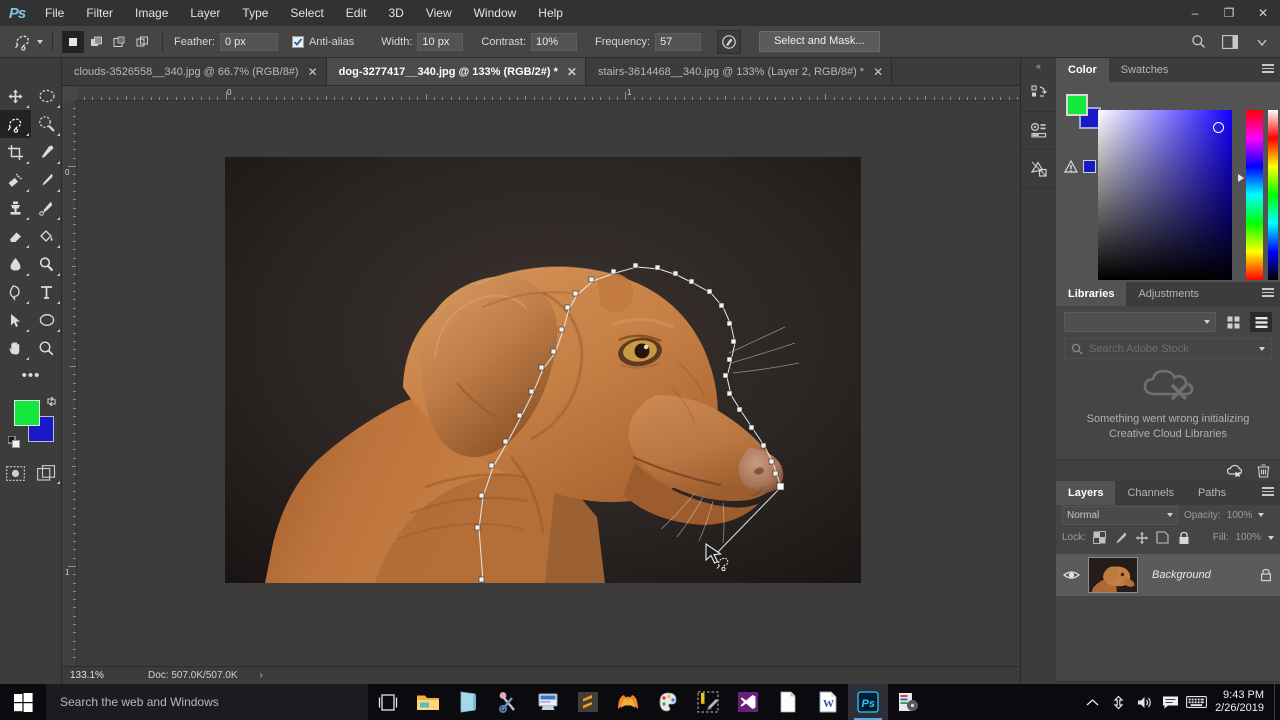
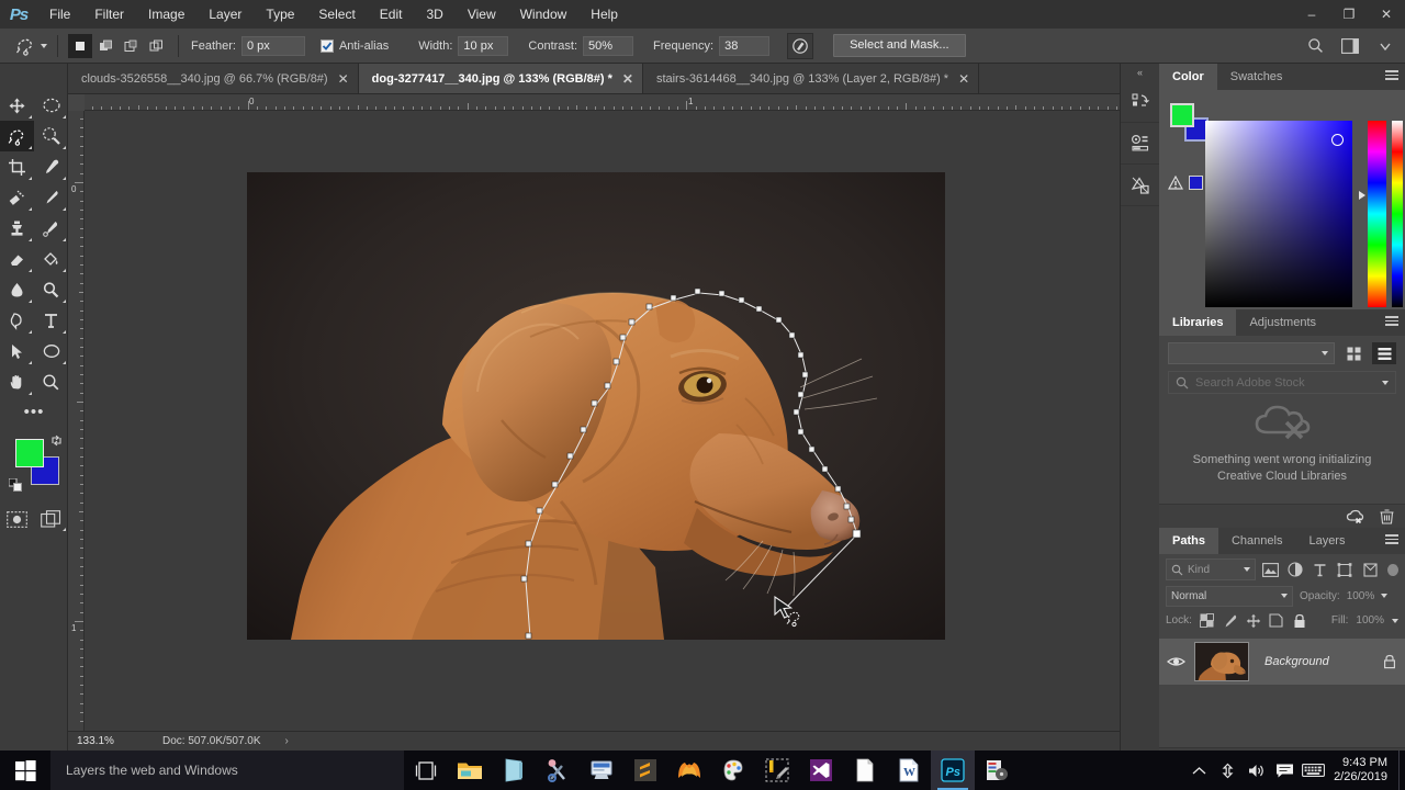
  Ps
  File
  Filter
  Image
  Layer
  Type
  Select
  Edit
  3D
  View
  Window
  Help
  –
  ❐
  ✕
  Feather:
  0 px
  Anti-alias
  Width:
  10 px
  Contrast:
- 10%
+ 50%
  Frequency:
- 57
+ 38
  Select and Mask...
  clouds-3526558__340.jpg @ 66.7% (RGB/8#)
  ✕
- dog-3277417__340.jpg @ 133% (RGB/2#) *
+ dog-3277417__340.jpg @ 133% (RGB/8#) *
  ✕
  stairs-3614468__340.jpg @ 133% (Layer 2, RGB/8#) *
  ✕
  •••
  0
  1
  0
  1
  133.1%
  Doc: 507.0K/507.0K
  ›
  «
  Color
  Swatches
  Libraries
  Adjustments
  Search Adobe Stock
  Something went wrong initializing
  Creative Cloud Libraries
- Layers
+ Paths
  Channels
- Paths
+ Layers
+ Kind
  Normal
  Opacity:
  100%
  Lock:
  Fill:
  100%
  Background
- Search the web and Windows
+ Layers the web and Windows
  W
  Ps
  9:43 PM
  2/26/2019
